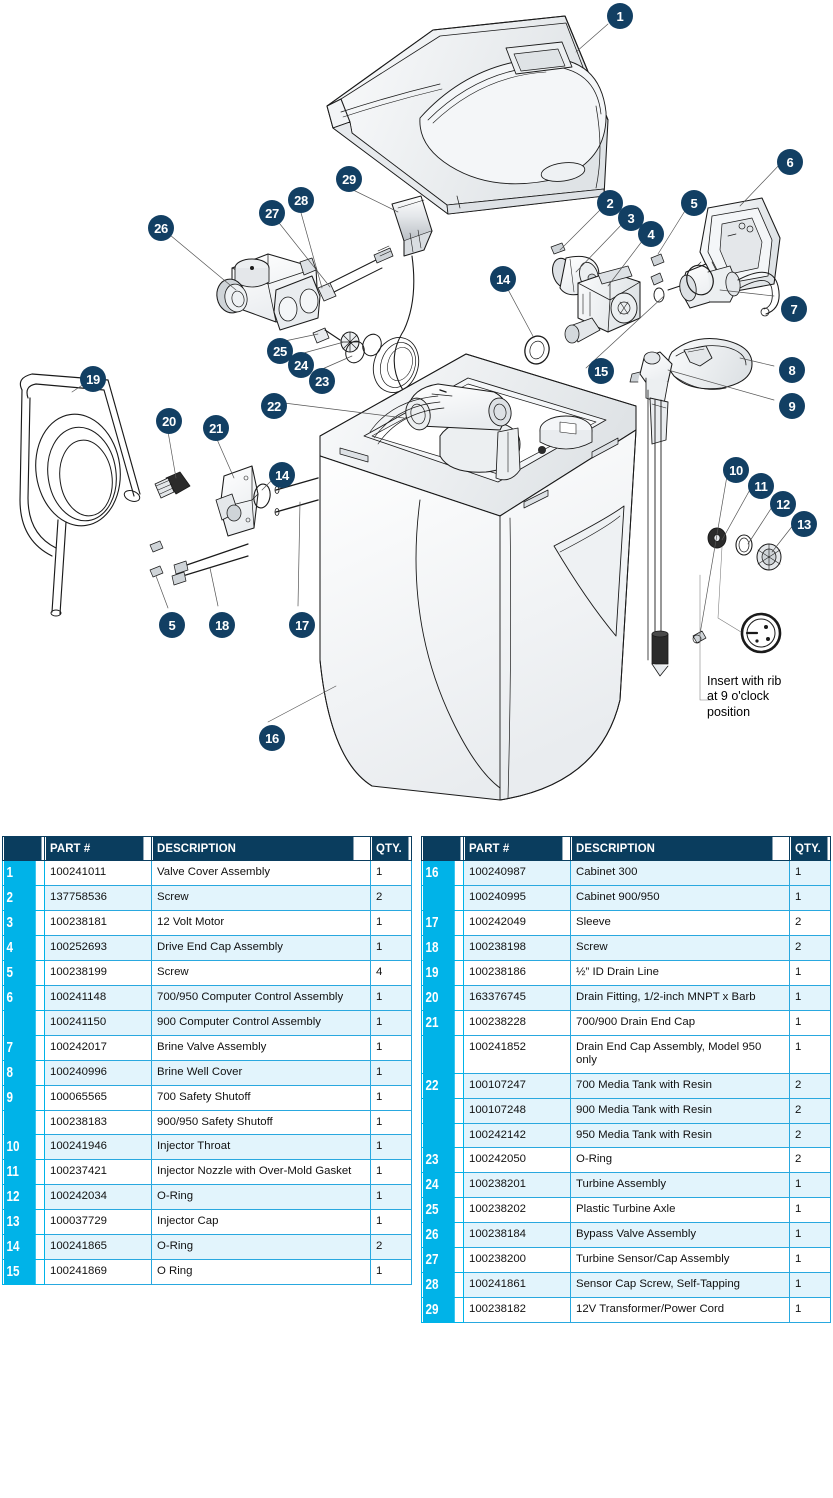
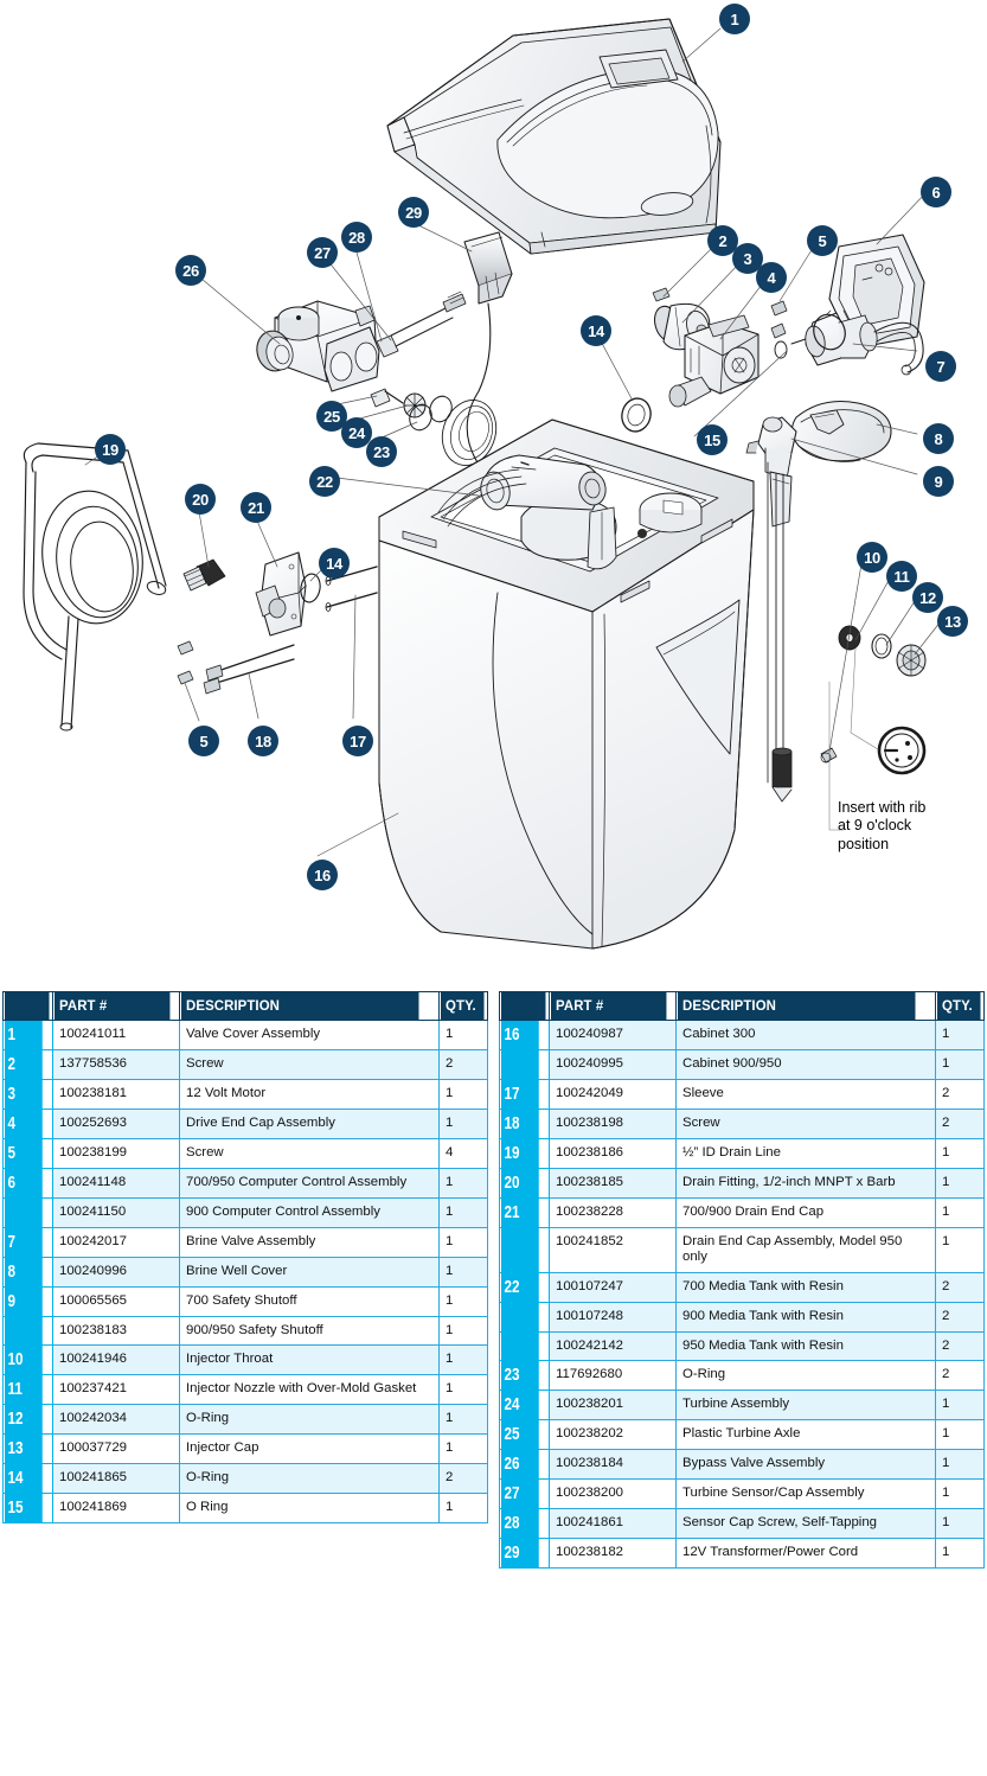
  1
  29
  28
  27
  26
  25
  24
  23
  22
  2
  3
  4
  5
  6
  7
  8
  9
  14
  15
  10
  11
  12
  13
  19
  20
  21
  14
  5
  18
  17
  16
  Insert with rib
  at 9 o'clock
  position
  	PART #	DESCRIPTION	QTY.
  1	100241011	Valve Cover Assembly	1
  2	137758536	Screw	2
  3	100238181	12 Volt Motor	1
  4	100252693	Drive End Cap Assembly	1
  5	100238199	Screw	4
  6	100241148	700/950 Computer Control Assembly	1
  	100241150	900 Computer Control Assembly	1
  7	100242017	Brine Valve Assembly	1
  8	100240996	Brine Well Cover	1
  9	100065565	700 Safety Shutoff	1
  	100238183	900/950 Safety Shutoff	1
  10	100241946	Injector Throat	1
  11	100237421	Injector Nozzle with Over-Mold Gasket	1
  12	100242034	O-Ring	1
  13	100037729	Injector Cap	1
  14	100241865	O-Ring	2
  15	100241869	O Ring	1
  	PART #	DESCRIPTION	QTY.
  16	100240987	Cabinet 300	1
  	100240995	Cabinet 900/950	1
  17	100242049	Sleeve	2
  18	100238198	Screw	2
  19	100238186	½” ID Drain Line	1
- 20	163376745	Drain Fitting, 1/2-inch MNPT x Barb	1
+ 20	100238185	Drain Fitting, 1/2-inch MNPT x Barb	1
  21	100238228	700/900 Drain End Cap	1
  	100241852	Drain End Cap Assembly, Model 950 only	1
  22	100107247	700 Media Tank with Resin	2
  	100107248	900 Media Tank with Resin	2
  	100242142	950 Media Tank with Resin	2
- 23	100242050	O-Ring	2
+ 23	117692680	O-Ring	2
  24	100238201	Turbine Assembly	1
  25	100238202	Plastic Turbine Axle	1
  26	100238184	Bypass Valve Assembly	1
  27	100238200	Turbine Sensor/Cap Assembly	1
  28	100241861	Sensor Cap Screw, Self-Tapping	1
  29	100238182	12V Transformer/Power Cord	1
